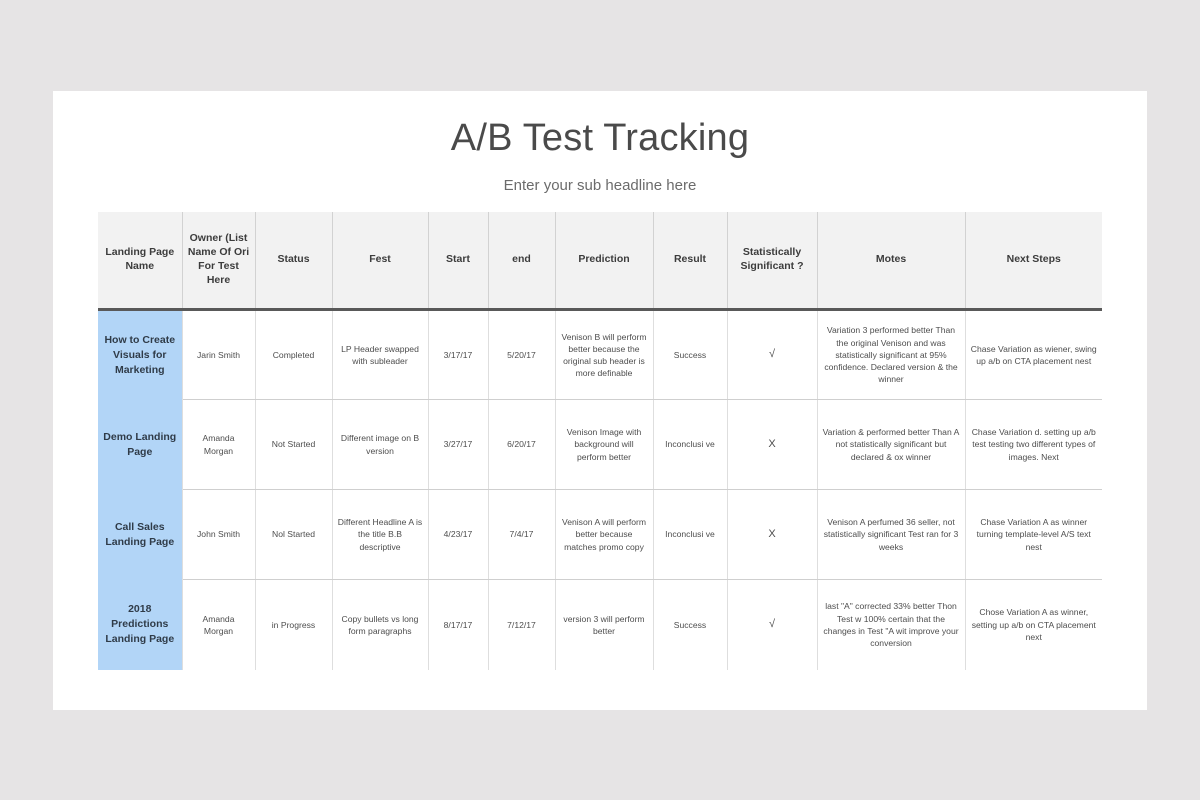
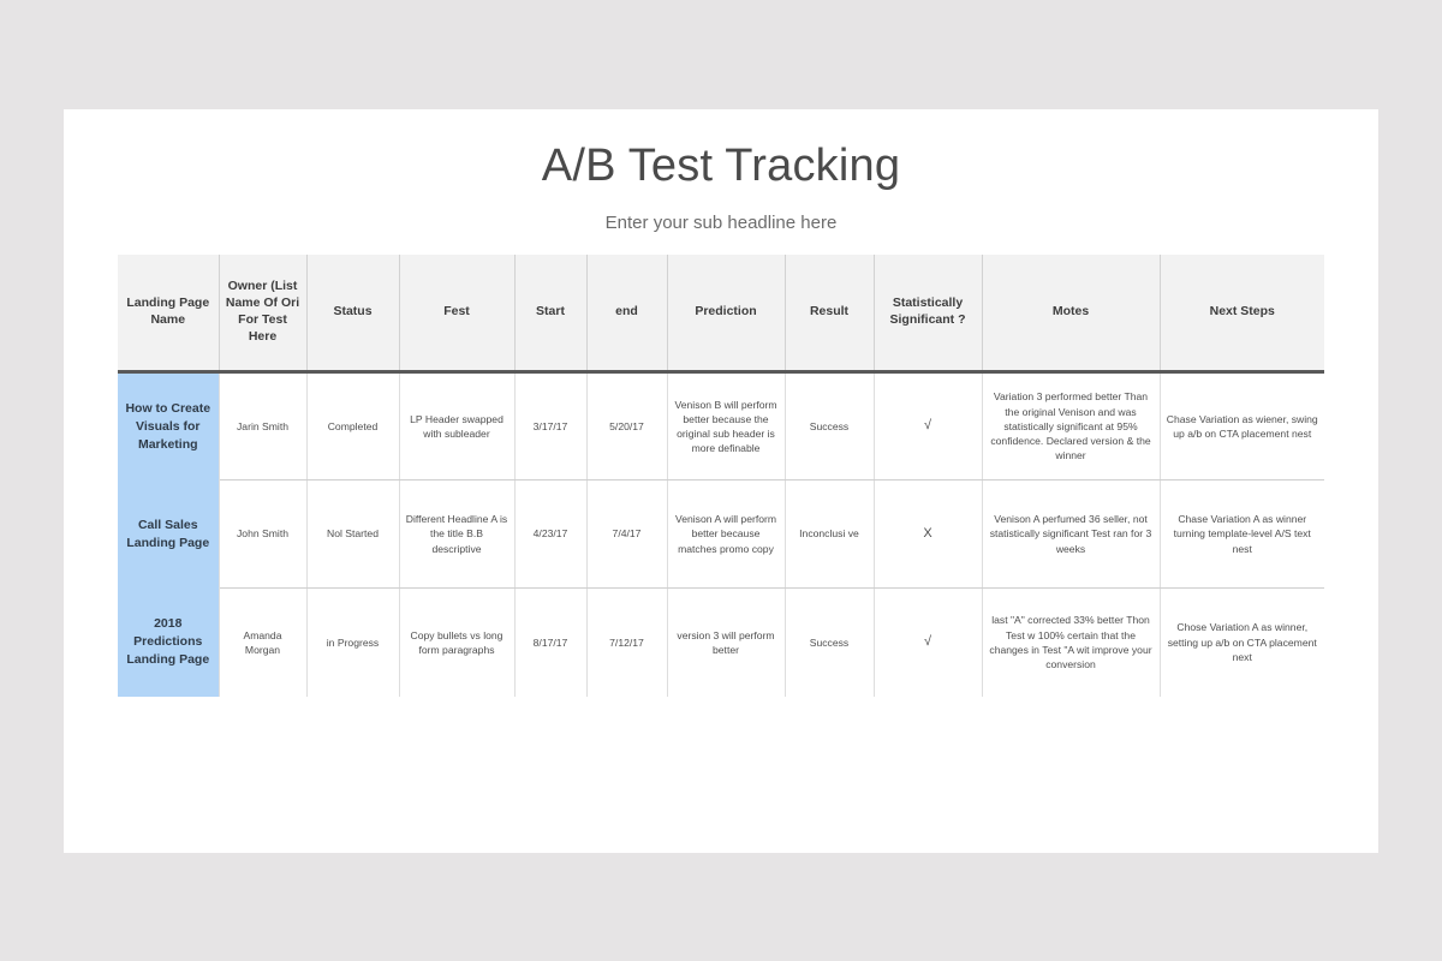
  A/B Test Tracking
  Enter your sub headline here
  Landing Page Name	Owner (List Name Of Ori For Test Here	Status	Fest	Start	end	Prediction	Result	Statistically Significant ?	Motes	Next Steps
  How to Create Visuals for Marketing	Jarin Smith	Completed	LP Header swapped with subleader	3/17/17	5/20/17	Venison B will perform better because the original sub header is more definable	Success	√	Variation 3 performed better Than the original Venison and was statistically significant at 95% confidence. Declared version & the winner	Chase Variation as wiener, swing up a/b on CTA placement nest
- Demo Landing Page	Amanda Morgan	Not Started	Different image on B version	3/27/17	6/20/17	Venison Image with background will perform better	Inconclusi ve	X	Variation & performed better Than A not statistically significant but declared & ox winner	Chase Variation d. setting up a/b test testing two different types of images. Next
  Call Sales Landing Page	John Smith	Nol Started	Different Headline A is the title B.B descriptive	4/23/17	7/4/17	Venison A will perform better because matches promo copy	Inconclusi ve	X	Venison A perfumed 36 seller, not statistically significant Test ran for 3 weeks	Chase Variation A as winner turning template-level A/S text nest
  2018 Predictions Landing Page	Amanda Morgan	in Progress	Copy bullets vs long form paragraphs	8/17/17	7/12/17	version 3 will perform better	Success	√	last "A" corrected 33% better Thon Test w 100% certain that the changes in Test "A wit improve your conversion	Chose Variation A as winner, setting up a/b on CTA placement next
